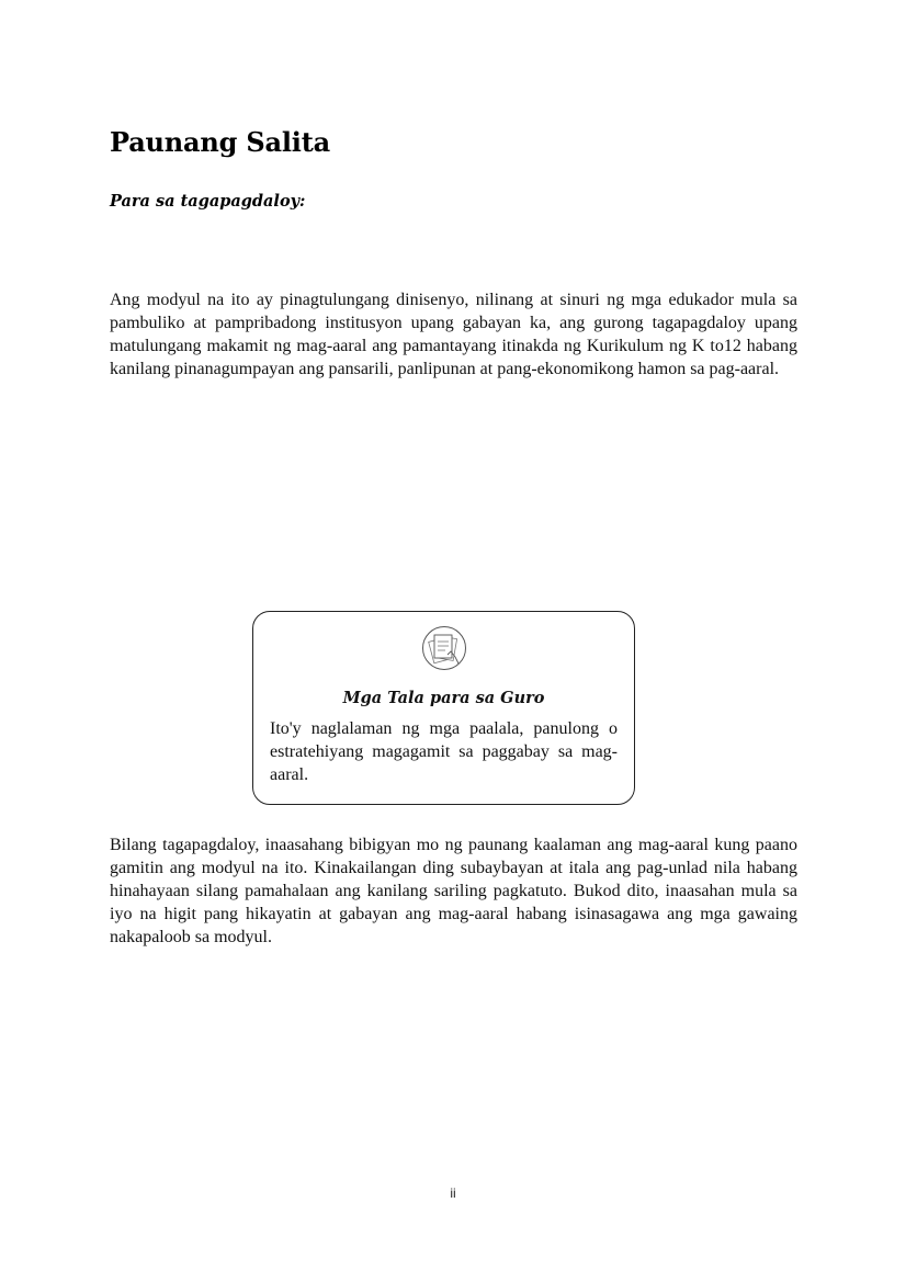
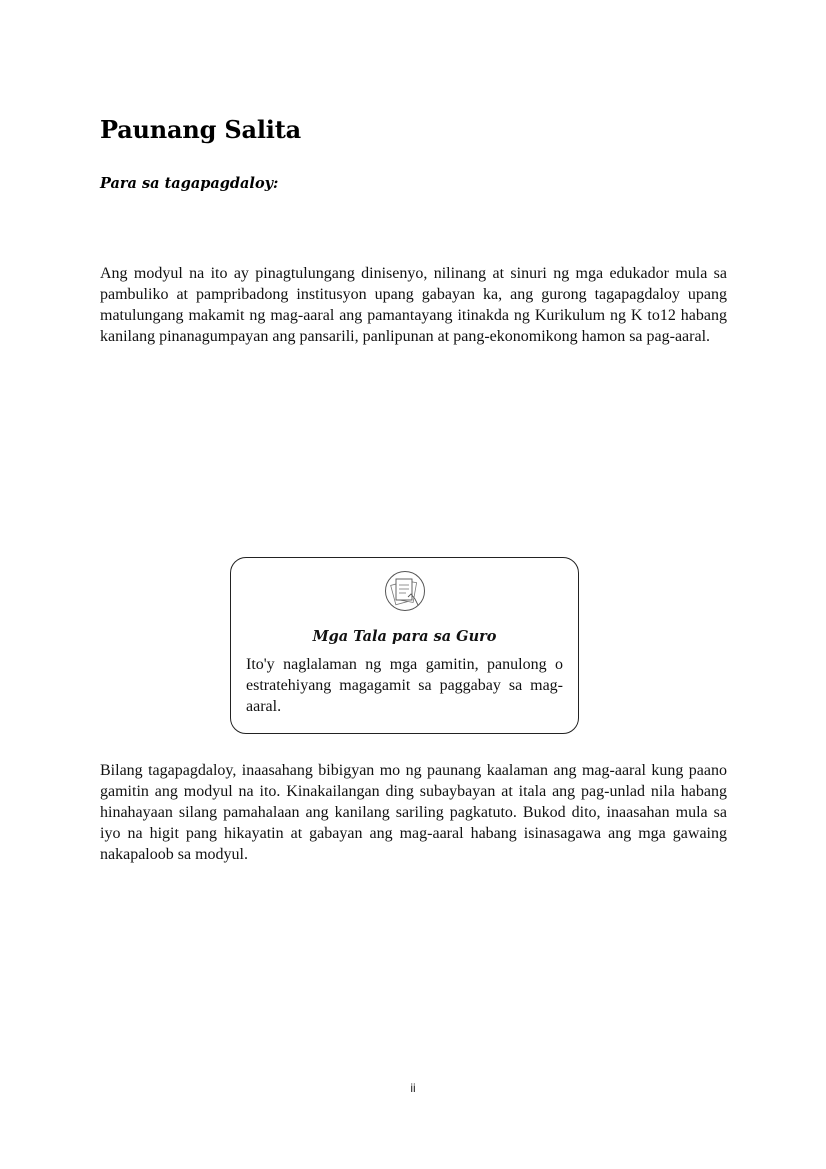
  Paunang Salita
  Para sa tagapagdaloy:
  Ang modyul na ito ay pinagtulungang dinisenyo, nilinang at sinuri ng mga edukador mula sa pambuliko at pampribadong institusyon upang gabayan ka, ang gurong tagapagdaloy upang matulungang makamit ng mag-aaral ang pamantayang itinakda ng Kurikulum ng K to12 habang kanilang pinanagumpayan ang pansarili, panlipunan at pang-ekonomikong hamon sa pag-aaral.
  Mga Tala para sa Guro
- Ito'y naglalaman ng mga paalala, panulong o estratehiyang magagamit sa paggabay sa mag-aaral.
+ Ito'y naglalaman ng mga gamitin, panulong o estratehiyang magagamit sa paggabay sa mag-aaral.
  Bilang tagapagdaloy, inaasahang bibigyan mo ng paunang kaalaman ang mag-aaral kung paano gamitin ang modyul na ito. Kinakailangan ding subaybayan at itala ang pag-unlad nila habang hinahayaan silang pamahalaan ang kanilang sariling pagkatuto. Bukod dito, inaasahan mula sa iyo na higit pang hikayatin at gabayan ang mag-aaral habang isinasagawa ang mga gawaing nakapaloob sa modyul.
  ii
